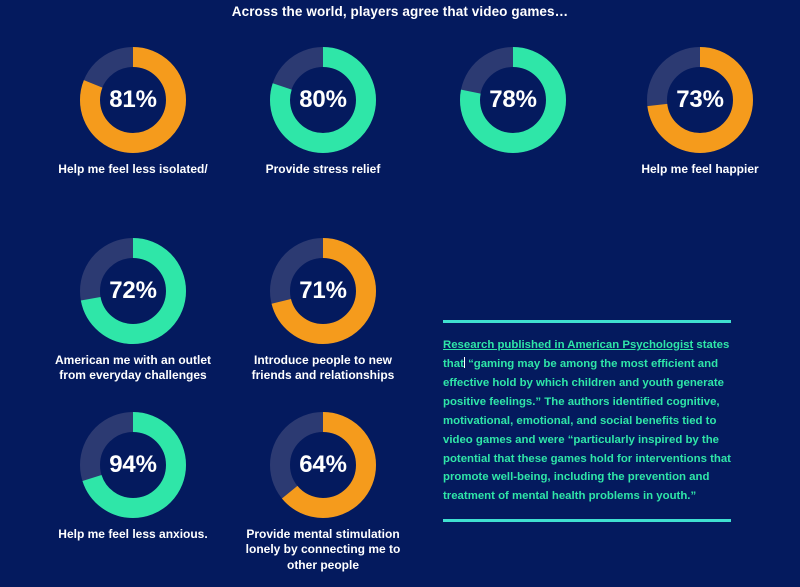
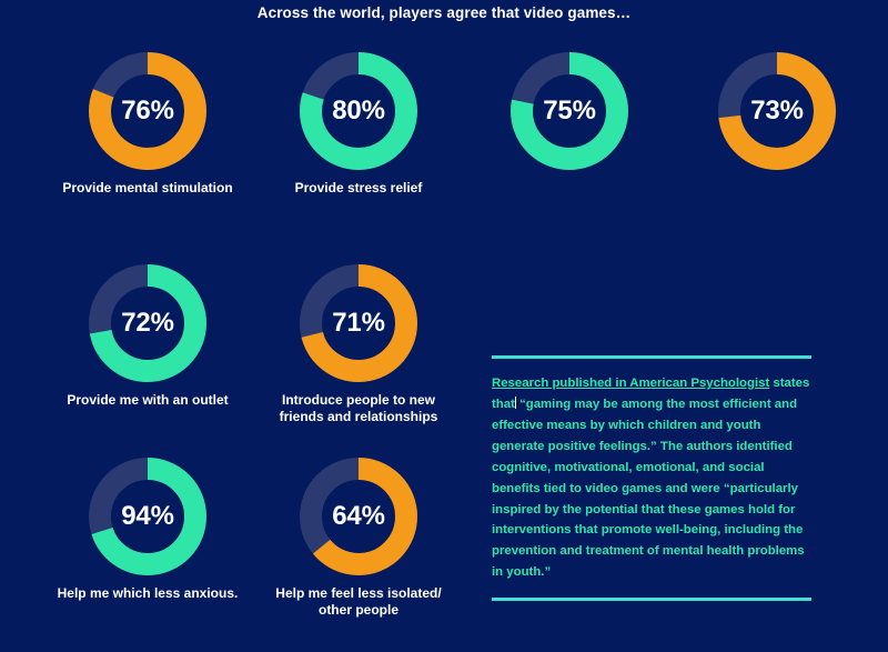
  Across the world, players agree that video games…
- 81%
+ 76%
- Help me feel less isolated/
+ Provide mental stimulation
  80%
  Provide stress relief
- 78%
+ 75%
  73%
- Help me feel happier
  72%
- American me with an outlet
+ Provide me with an outlet
- from everyday challenges
  71%
  Introduce people to new
  friends and relationships
  94%
- Help me feel less anxious.
+ Help me which less anxious.
  64%
- Provide mental stimulation
+ Help me feel less isolated/
- lonely by connecting me to
  other people
- Research published in American Psychologist states that “gaming may be among the most efficient and effective hold by which children and youth generate positive feelings.” The authors identified cognitive, motivational, emotional, and social benefits tied to video games and were “particularly inspired by the potential that these games hold for interventions that promote well-being, including the prevention and treatment of mental health problems in youth.”
+ Research published in American Psychologist states that “gaming may be among the most efficient and effective means by which children and youth generate positive feelings.” The authors identified cognitive, motivational, emotional, and social benefits tied to video games and were “particularly inspired by the potential that these games hold for interventions that promote well-being, including the prevention and treatment of mental health problems in youth.”
